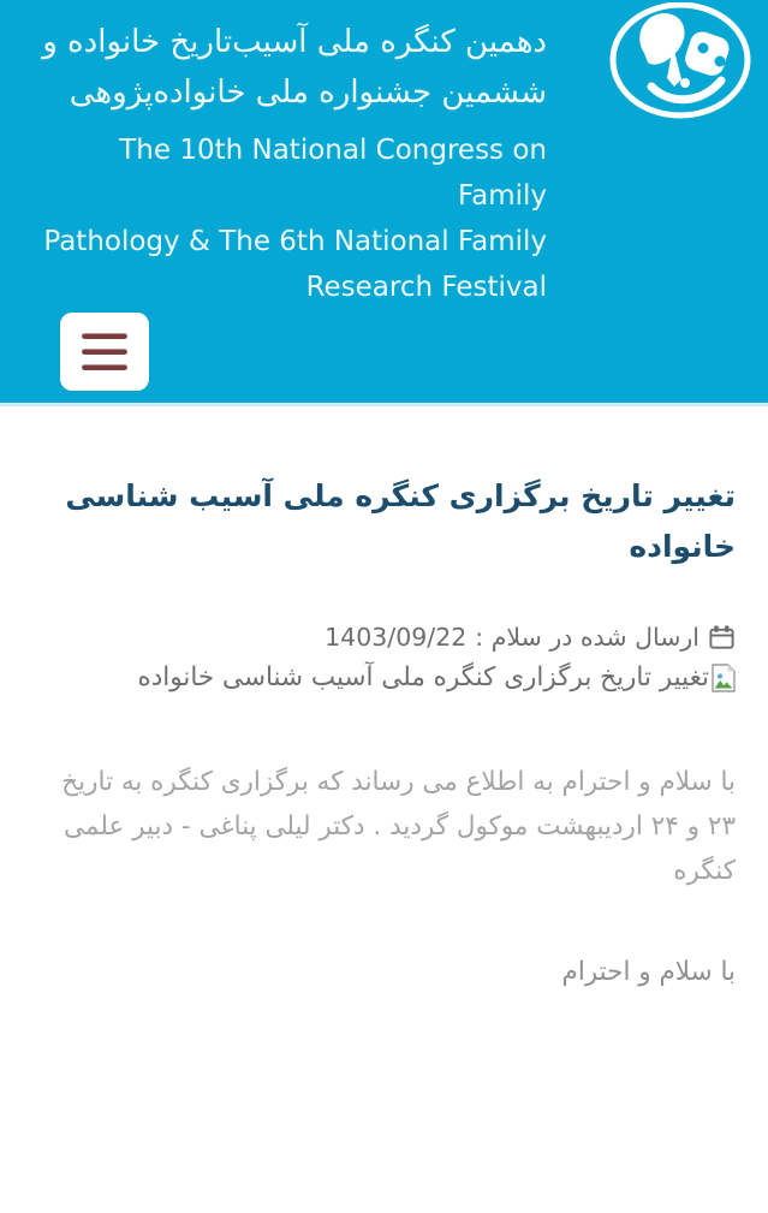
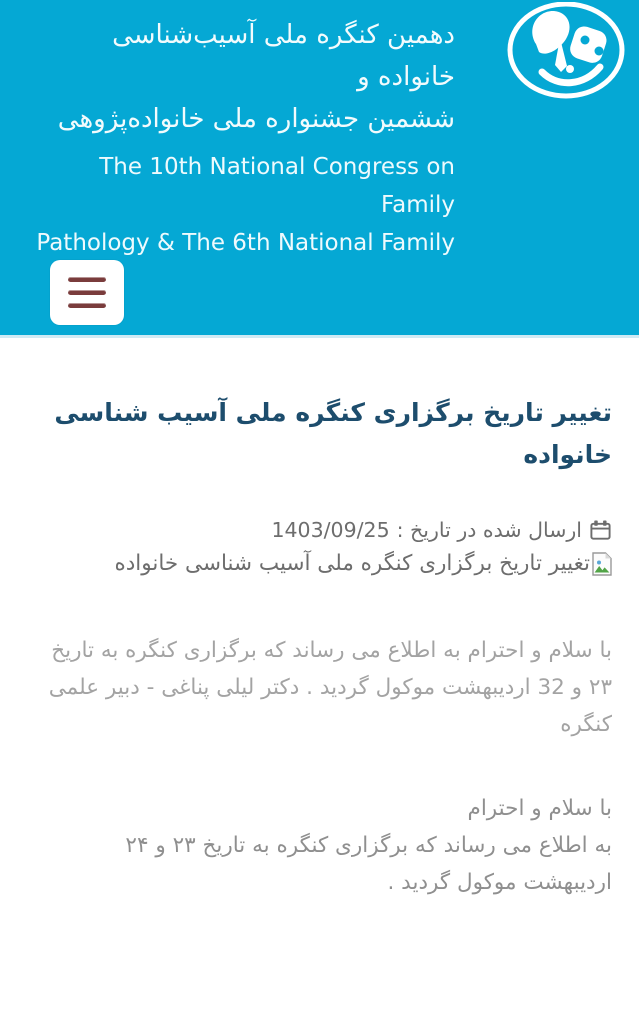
- دهمین کنگره ملی آسیب‌تاریخ خانواده و
+ دهمین کنگره ملی آسیب‌شناسی خانواده و
  ششمین جشنواره ملی خانواده‌پژوهی
  The 10th National Congress on Family
  Pathology & The 6th National Family
- Research Festival
  تغییر تاریخ برگزاری کنگره ملی آسیب شناسی خانواده
- ارسال شده در سلام :
+ ارسال شده در تاریخ :
- 1403/09/22
+ 1403/09/25
  تغییر تاریخ برگزاری کنگره ملی آسیب شناسی خانواده
- با سلام و احترام به اطلاع می رساند که برگزاری کنگره به تاریخ ۲۳ و ۲۴ اردیبهشت موکول گردید . دکتر لیلی پناغی - دبیر علمی کنگره
+ با سلام و احترام به اطلاع می رساند که برگزاری کنگره به تاریخ ۲۳ و 32 اردیبهشت موکول گردید . دکتر لیلی پناغی - دبیر علمی کنگره
  با سلام و احترام
+ به اطلاع می رساند که برگزاری کنگره به تاریخ ۲۳ و ۲۴ اردیبهشت موکول گردید .
